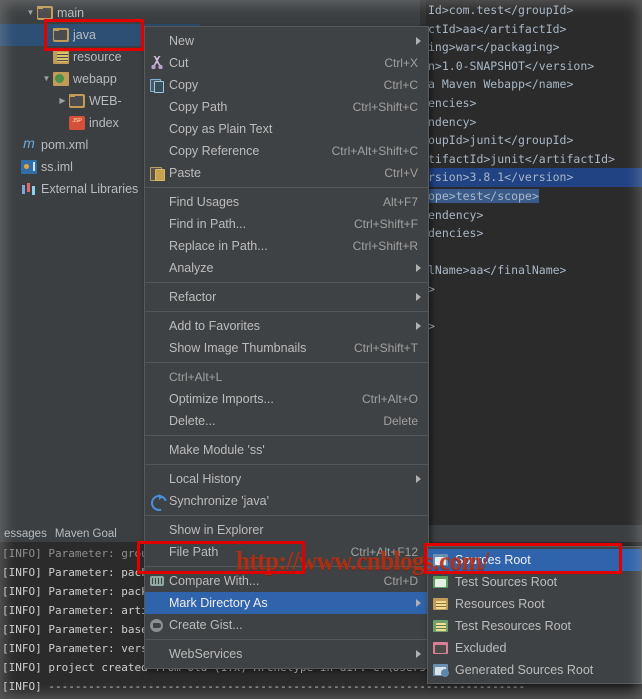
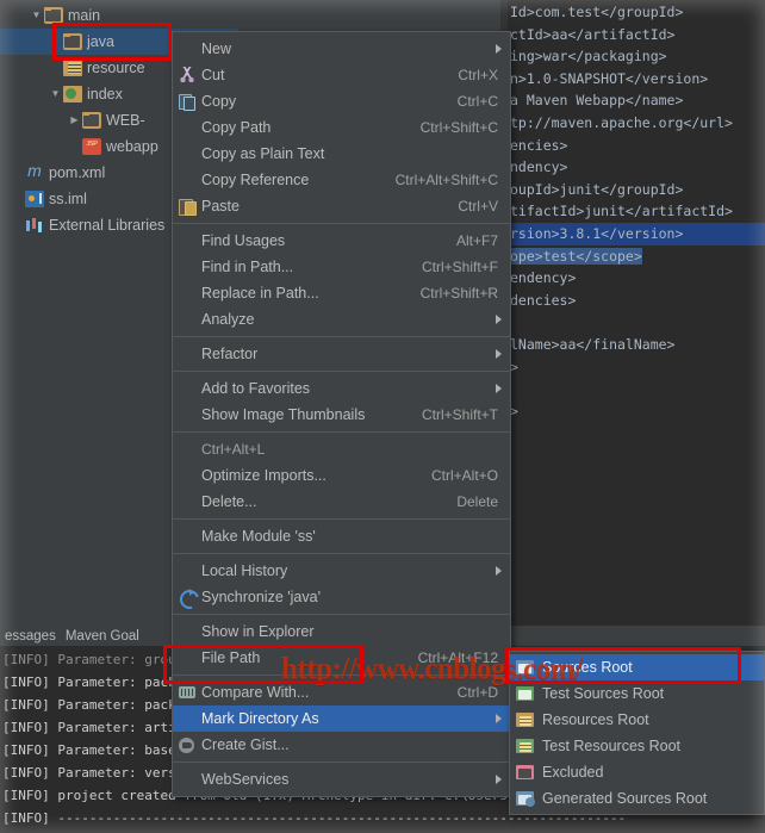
  ▼
  main
  java
  resource
  ▼
- webapp
+ index
  ▶
  WEB-
- index
+ webapp
  pom.xml
  ss.iml
  External Libraries
  Id>com.test</groupId>
  ctId>aa</artifactId>
  ing>war</packaging>
  n>1.0-SNAPSHOT</version>
  a Maven Webapp</name>
+ tp://maven.apache.org</url>
  encies>
  ndency>
  oupId>junit</groupId>
  tifactId>junit</artifactId>
  rsion>3.8.1</version>
  ope>test</scope>
  endency>
  dencies>
  lName>aa</finalName>
  >
  >
  essages
  Maven Goal
  [INFO] ------------------------------------------------------------------------
  New
  Cut
  Ctrl+X
  Copy
  Ctrl+C
  Copy Path
  Ctrl+Shift+C
  Copy as Plain Text
  Copy Reference
  Ctrl+Alt+Shift+C
  Paste
  Ctrl+V
  Find Usages
  Alt+F7
  Find in Path...
  Ctrl+Shift+F
  Replace in Path...
  Ctrl+Shift+R
  Analyze
  Refactor
  Add to Favorites
  Show Image Thumbnails
  Ctrl+Shift+T
  Ctrl+Alt+L
  Optimize Imports...
  Ctrl+Alt+O
  Delete...
  Delete
  Make Module 'ss'
  Local History
  Synchronize 'java'
  Show in Explorer
  File Path
  Ctrl+Alt+F12
  Compare With...
  Ctrl+D
  Mark Directory As
  Create Gist...
  WebServices
  Sources Root
  Test Sources Root
  Resources Root
  Test Resources Root
  Excluded
  Generated Sources Root
  http://www.cnblogs.com/
